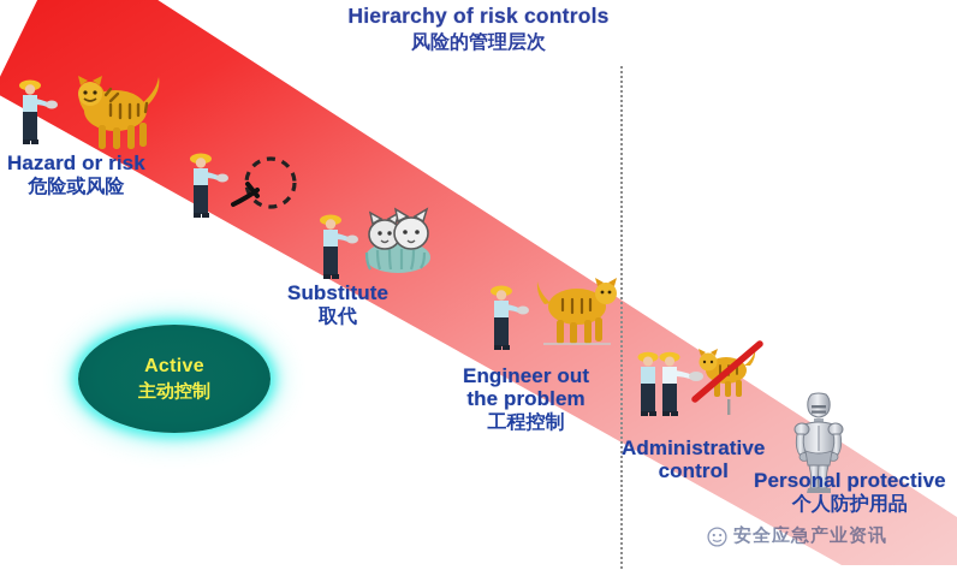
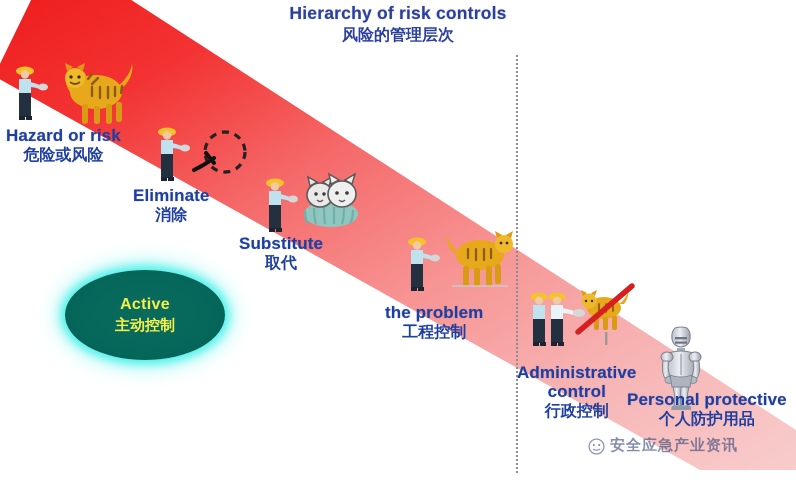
  Hierarchy of risk controls
  风险的管理层次
  Hazard or risk
  危险或风险
+ Eliminate
+ 消除
  Substitute
  取代
- Engineer out
  the problem
  工程控制
  Administrative
  control
+ 行政控制
  Personal protective
  个人防护用品
  Active
  主动控制
  安全应急产业资讯
